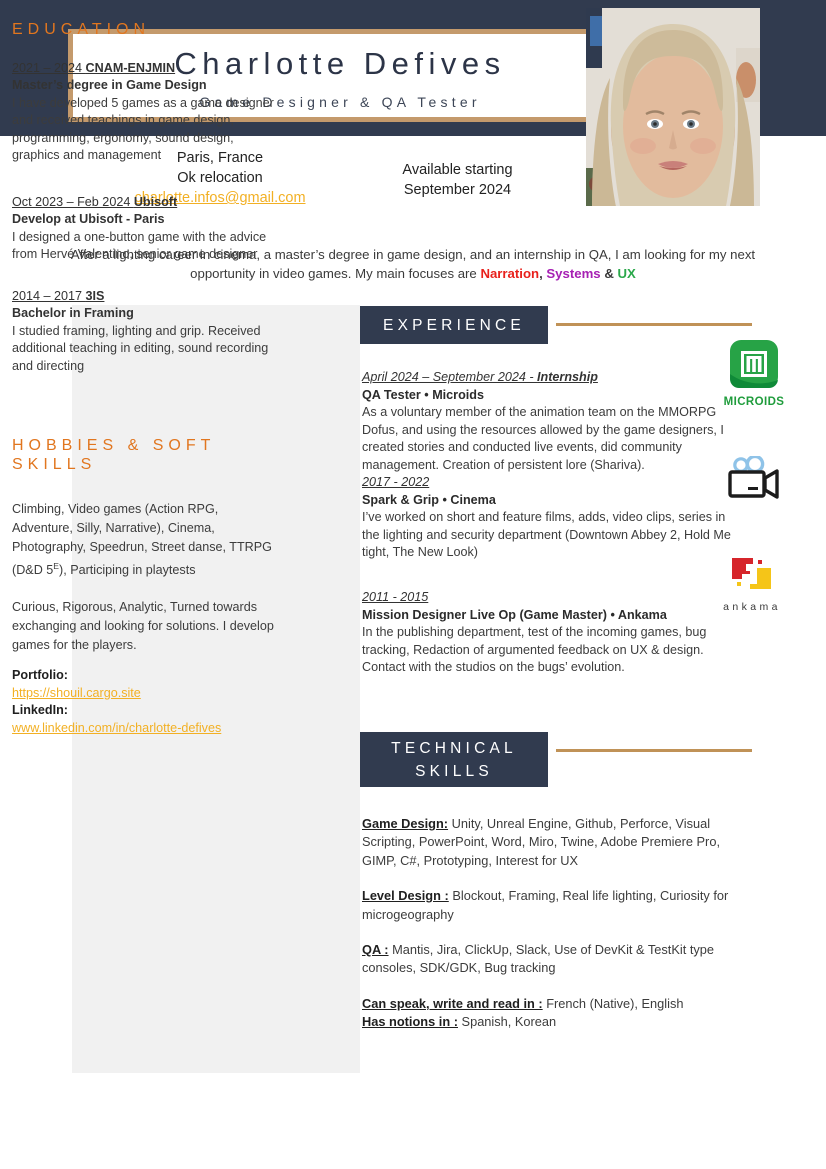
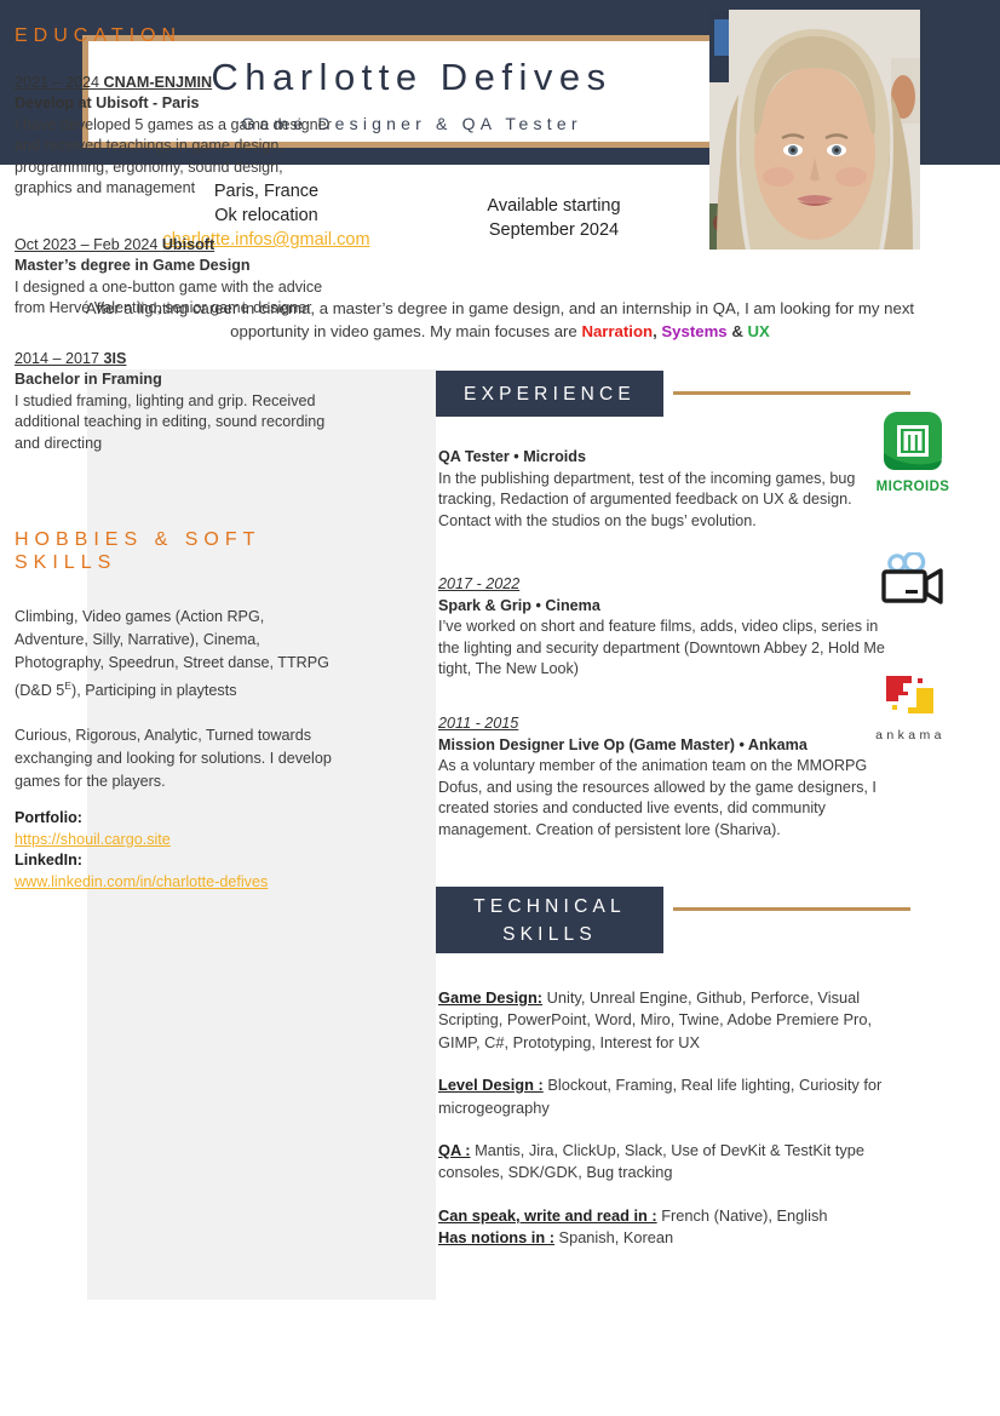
  Charlotte Defives
  Game Designer & QA Tester
  Paris, France
  Ok relocation
  charlotte.infos@gmail.com
  Available starting
  September 2024
  After a lighting career in cinema, a master’s degree in game design, and an internship in QA, I am looking for my next opportunity in video games. My main focuses are Narration, Systems & UX
  EDUCATION
  2021 – 2024 CNAM-ENJMIN
- Master’s degree in Game Design
+ Develop at Ubisoft - Paris
  I have developed 5 games as a game designer and received teachings in game design, programming, ergonomy, sound design, graphics and management
  Oct 2023 – Feb 2024 Ubisoft
- Develop at Ubisoft - Paris
+ Master’s degree in Game Design
  I designed a one-button game with the advice from Hervé Valentino, senior game designer
  2014 – 2017 3IS
  Bachelor in Framing
  I studied framing, lighting and grip. Received additional teaching in editing, sound recording and directing
  HOBBIES & SOFT SKILLS
  Climbing, Video games (Action RPG, Adventure, Silly, Narrative), Cinema, Photography, Speedrun, Street danse, TTRPG (D&D 5E), Participing in playtests
  Curious, Rigorous, Analytic, Turned towards exchanging and looking for solutions. I develop games for the players.
  Portfolio:
  https://shouil.cargo.site
  LinkedIn:
  www.linkedin.com/in/charlotte-defives
  EXPERIENCE
- April 2024 – September 2024 - Internship
  QA Tester • Microids
- As a voluntary member of the animation team on the MMORPG Dofus, and using the resources allowed by the game designers, I created stories and conducted live events, did community management. Creation of persistent lore (Shariva).
+ In the publishing department, test of the incoming games, bug tracking, Redaction of argumented feedback on UX & design. Contact with the studios on the bugs’ evolution.
  2017 - 2022
  Spark & Grip • Cinema
  I’ve worked on short and feature films, adds, video clips, series in the lighting and security department (Downtown Abbey 2, Hold Me tight, The New Look)
  2011 - 2015
  Mission Designer Live Op (Game Master) • Ankama
- In the publishing department, test of the incoming games, bug tracking, Redaction of argumented feedback on UX & design. Contact with the studios on the bugs’ evolution.
+ As a voluntary member of the animation team on the MMORPG Dofus, and using the resources allowed by the game designers, I created stories and conducted live events, did community management. Creation of persistent lore (Shariva).
  TECHNICAL
  SKILLS
  Game Design: Unity, Unreal Engine, Github, Perforce, Visual Scripting, PowerPoint, Word, Miro, Twine, Adobe Premiere Pro, GIMP, C#, Prototyping, Interest for UX
  Level Design : Blockout, Framing, Real life lighting, Curiosity for microgeography
  QA : Mantis, Jira, ClickUp, Slack, Use of DevKit & TestKit type consoles, SDK/GDK, Bug tracking
  Can speak, write and read in : French (Native), English
  Has notions in : Spanish, Korean
  MICROIDS
  ankama
